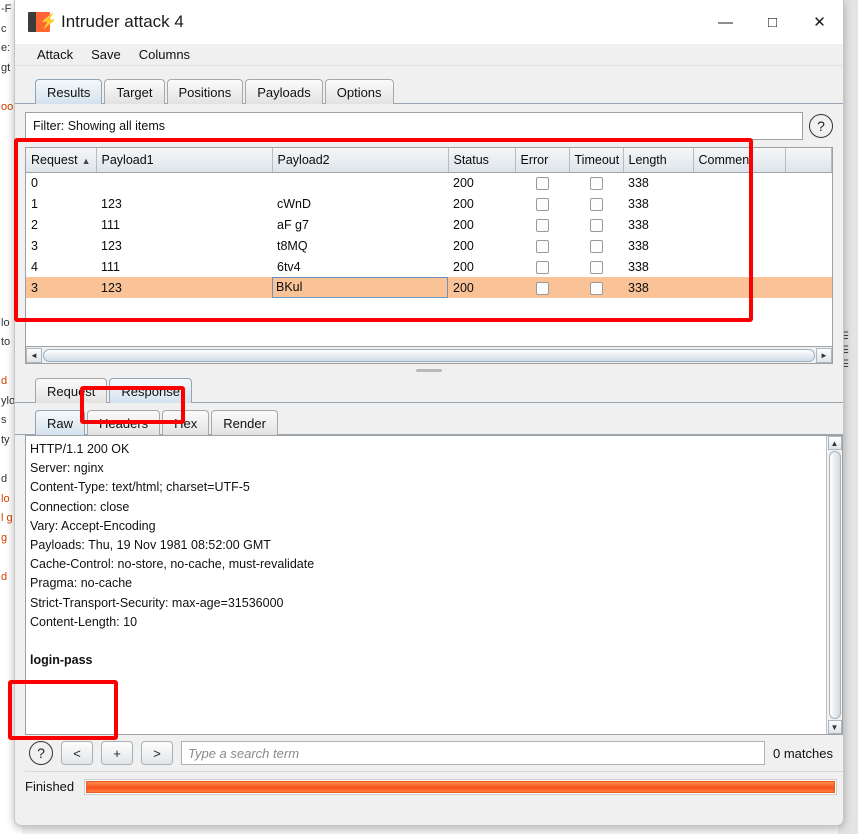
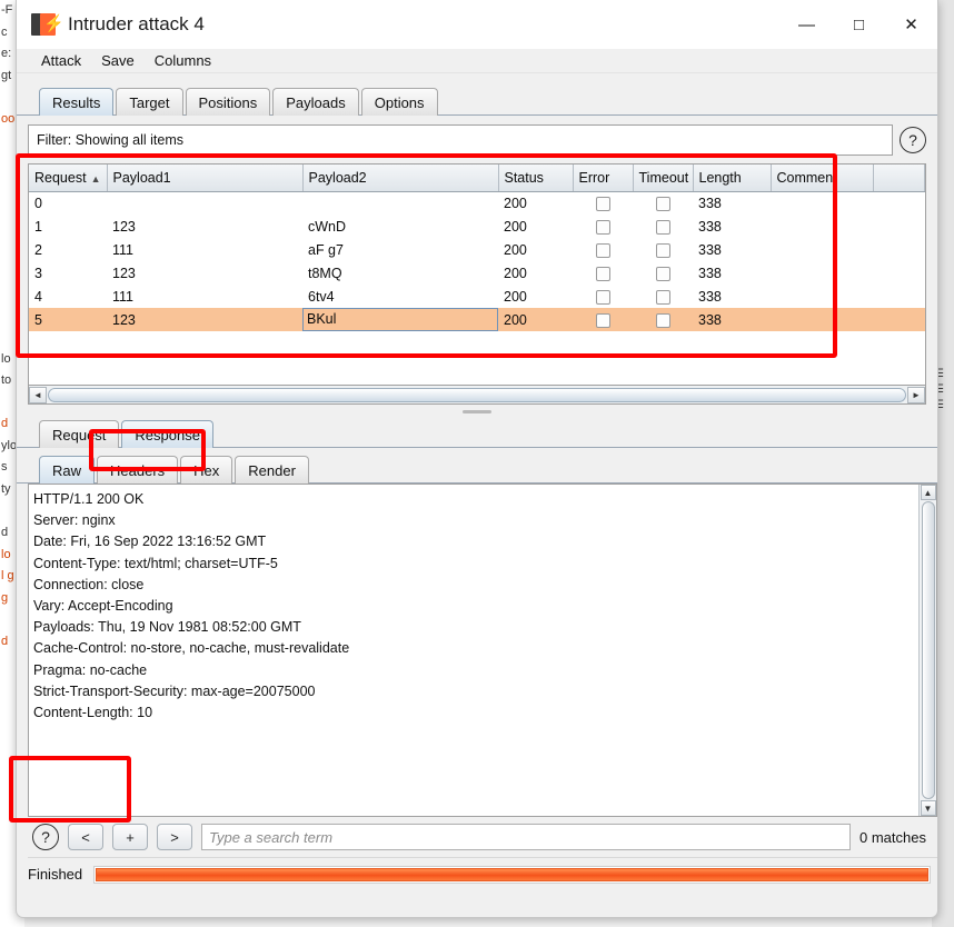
  -F
  c
  e:
  gt
  oo
  lo
  to
  d
  ylo
  s
  ty
  d
  lo
  l g
  g
  d
  ☰
  ☰
  ☰
  ⚡
  Intruder attack 4
  —
  □
  ✕
  Attack
  Save
  Columns
  Results
  Target
  Positions
  Payloads
  Options
  Filter: Showing all items
  ?
  Request ▲	Payload1	Payload2	Status	Error	Timeout	Length	Comment
  0			200			338
  1	123	cWnD	200			338
  2	111	aF g7	200			338
  3	123	t8MQ	200			338
  4	111	6tv4	200			338
- 3	123	BKul	200			338
+ 5	123	BKul	200			338
  ◄
  ►
  Request
  Response
  Raw
  Headers
  Hex
  Render
  HTTP/1.1 200 OK
  Server: nginx
+ Date: Fri, 16 Sep 2022 13:16:52 GMT
  Content-Type: text/html; charset=UTF-5
  Connection: close
  Vary: Accept-Encoding
  Payloads: Thu, 19 Nov 1981 08:52:00 GMT
  Cache-Control: no-store, no-cache, must-revalidate
  Pragma: no-cache
- Strict-Transport-Security: max-age=31536000
+ Strict-Transport-Security: max-age=20075000
  Content-Length: 10
- login-pass
  ▲
  ▼
  ?
  <
  +
  >
  Type a search term
  0 matches
  Finished
